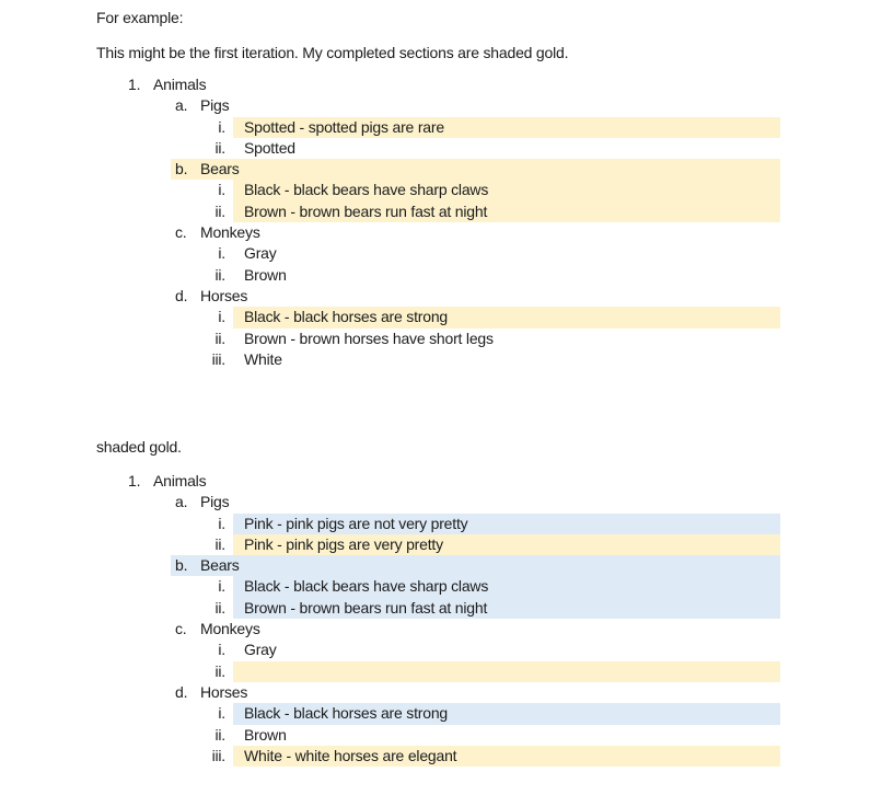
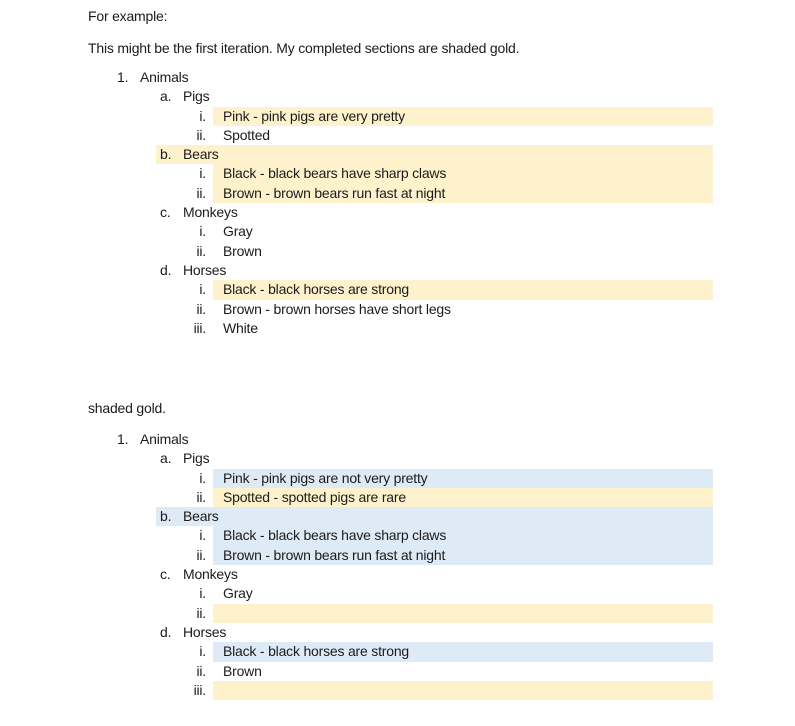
  For example:
  This might be the first iteration. My completed sections are shaded gold.
  1.
  Animals
  a.
  Pigs
  i.
- Spotted - spotted pigs are rare
+ Pink - pink pigs are very pretty
  ii.
  Spotted
  b.
  Bears
  i.
  Black - black bears have sharp claws
  ii.
  Brown - brown bears run fast at night
  c.
  Monkeys
  i.
  Gray
  ii.
  Brown
  d.
  Horses
  i.
  Black - black horses are strong
  ii.
  Brown - brown horses have short legs
  iii.
  White
  shaded gold.
  1.
  Animals
  a.
  Pigs
  i.
  Pink - pink pigs are not very pretty
  ii.
- Pink - pink pigs are very pretty
+ Spotted - spotted pigs are rare
  b.
  Bears
  i.
  Black - black bears have sharp claws
  ii.
  Brown - brown bears run fast at night
  c.
  Monkeys
  i.
  Gray
  ii.
  d.
  Horses
  i.
  Black - black horses are strong
  ii.
  Brown
  iii.
- White - white horses are elegant
